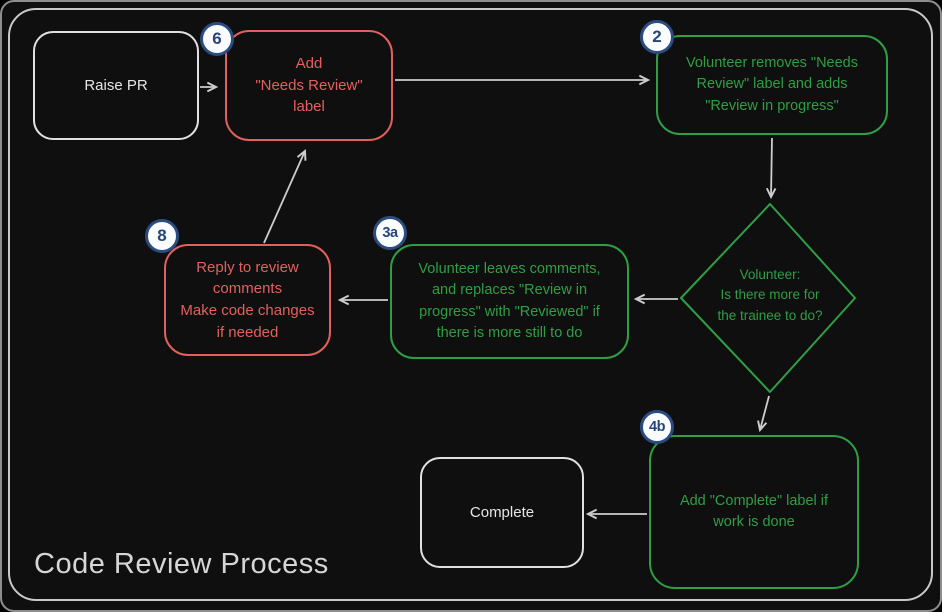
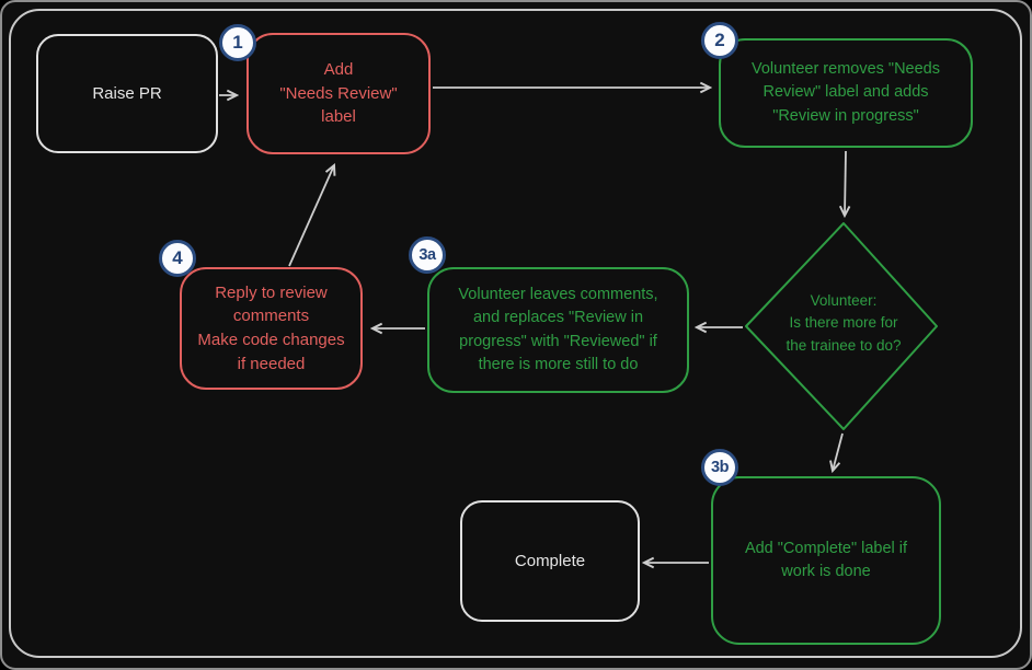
  Raise PR
  Add
  "Needs Review"
  label
  Volunteer removes "Needs
  Review" label and adds
  "Review in progress"
  Volunteer:
  Is there more for
  the trainee to do?
  Volunteer leaves comments,
  and replaces "Review in
  progress" with "Reviewed" if
  there is more still to do
  Reply to review
  comments
  Make code changes
  if needed
  Add "Complete" label if
  work is done
  Complete
- 6
+ 1
  2
  3a
- 8
+ 4
- 4b
+ 3b
- Code Review Process
